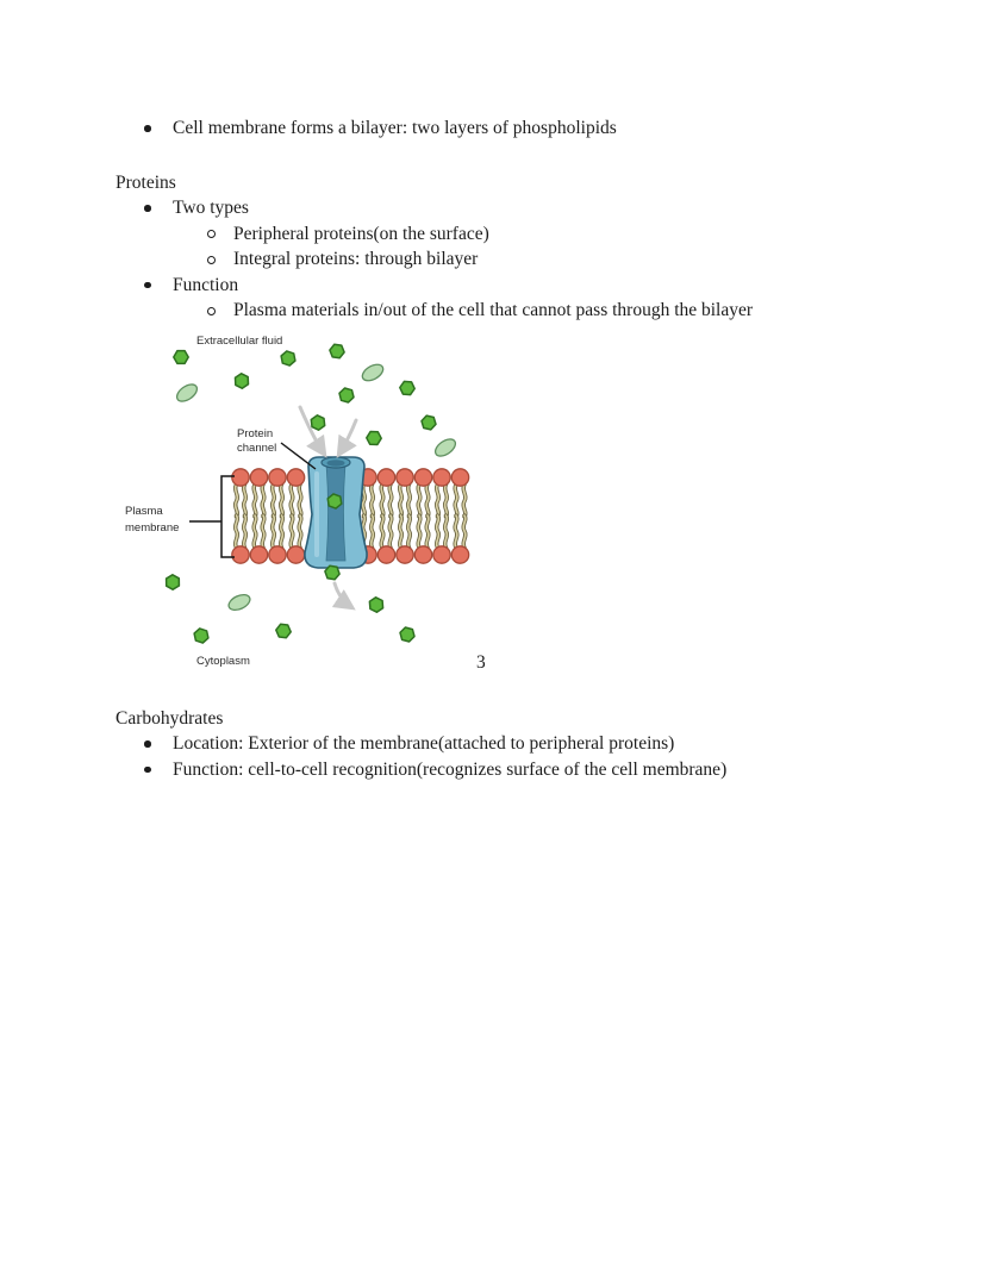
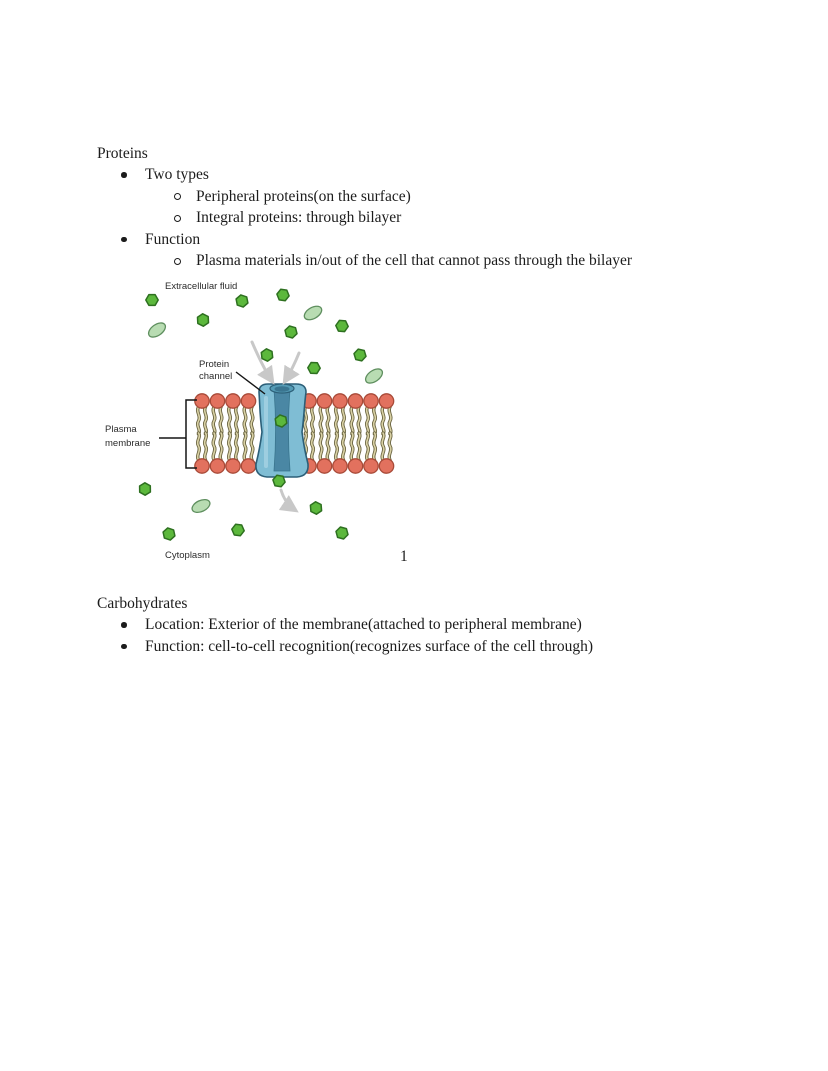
- Cell membrane forms a bilayer: two layers of phospholipids
  Proteins
  Two types
  Peripheral proteins(on the surface)
  Integral proteins: through bilayer
  Function
  Plasma materials in/out of the cell that cannot pass through the bilayer
  Extracellular fluid
  Protein
  channel
  Plasma
  membrane
  Cytoplasm
- 3
+ 1
  Carbohydrates
- Location: Exterior of the membrane(attached to peripheral proteins)
+ Location: Exterior of the membrane(attached to peripheral membrane)
- Function: cell-to-cell recognition(recognizes surface of the cell membrane)
+ Function: cell-to-cell recognition(recognizes surface of the cell through)
